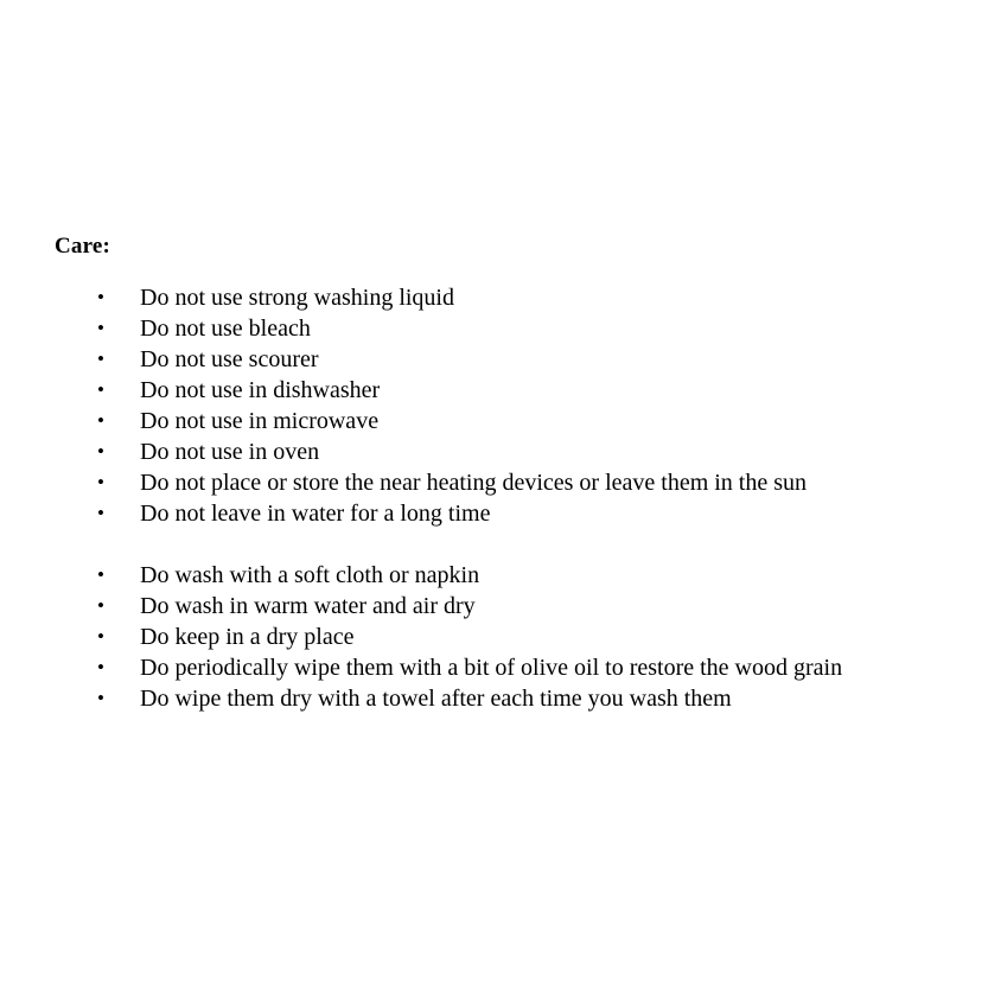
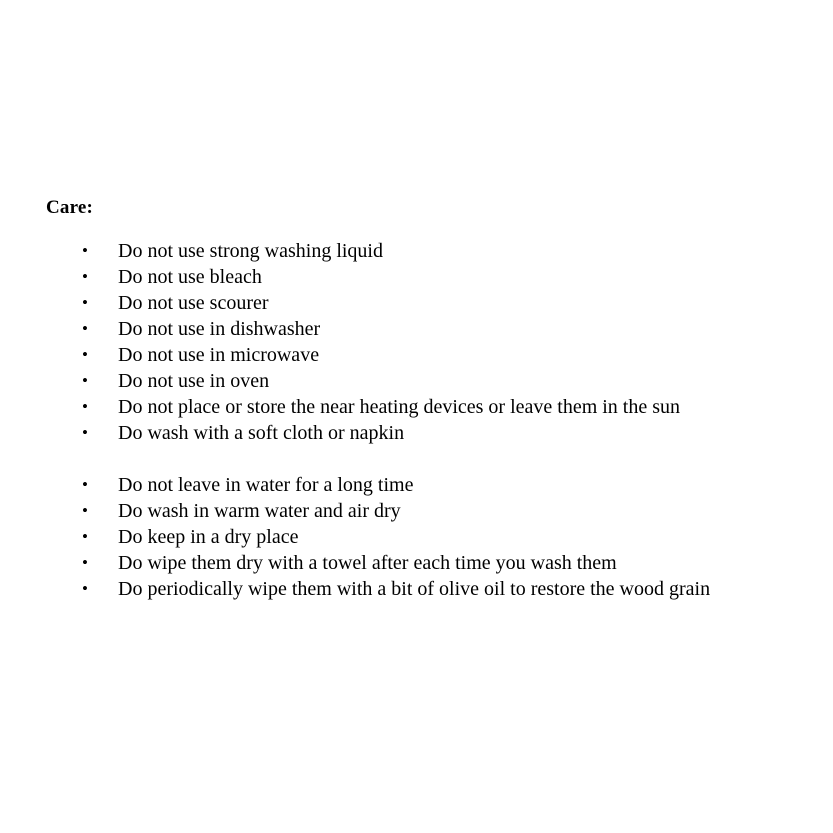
  Care:
  •
  Do not use strong washing liquid
  •
  Do not use bleach
  •
  Do not use scourer
  •
  Do not use in dishwasher
  •
  Do not use in microwave
  •
  Do not use in oven
  •
  Do not place or store the near heating devices or leave them in the sun
  •
- Do not leave in water for a long time
+ Do wash with a soft cloth or napkin
  •
- Do wash with a soft cloth or napkin
+ Do not leave in water for a long time
  •
  Do wash in warm water and air dry
  •
  Do keep in a dry place
  •
- Do periodically wipe them with a bit of olive oil to restore the wood grain
+ Do wipe them dry with a towel after each time you wash them
  •
- Do wipe them dry with a towel after each time you wash them
+ Do periodically wipe them with a bit of olive oil to restore the wood grain
